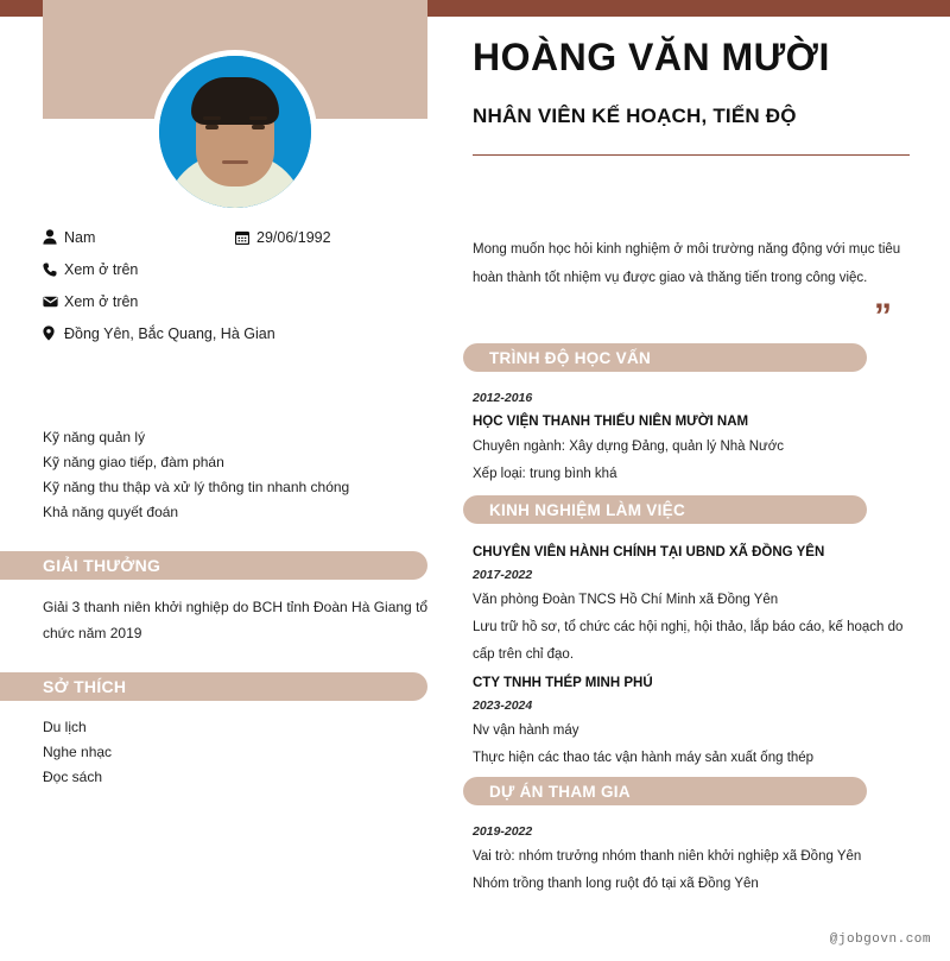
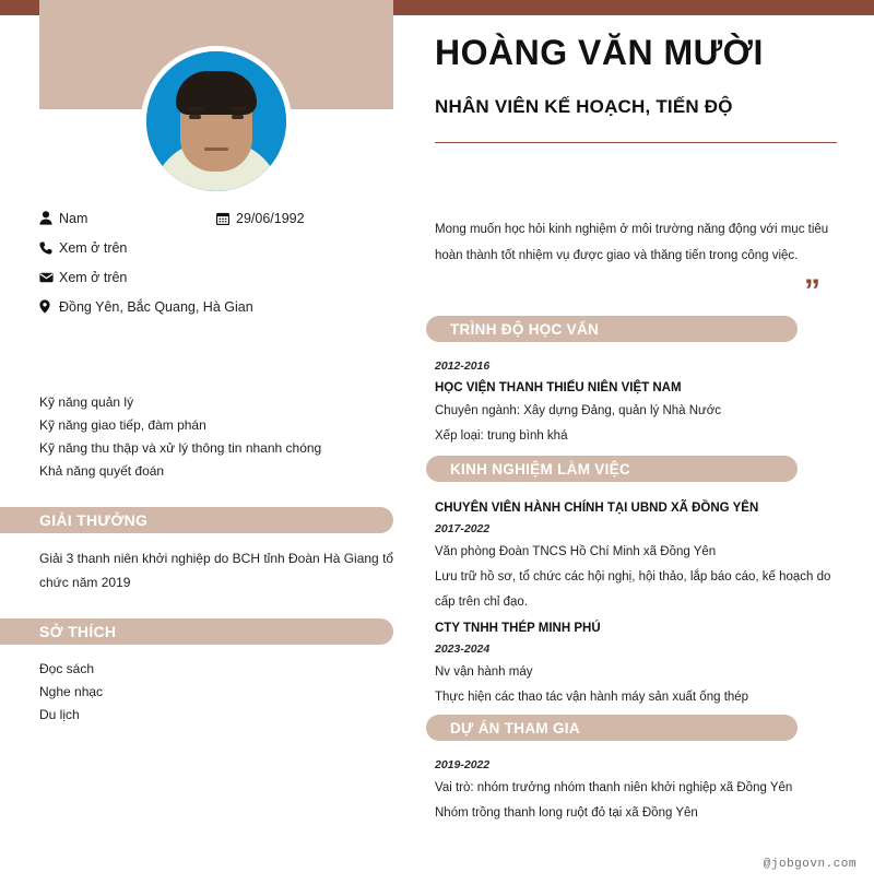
  Nam
  29/06/1992
  Xem ở trên
  Xem ở trên
  Đồng Yên, Bắc Quang, Hà Gian
  Kỹ năng quản lý
  Kỹ năng giao tiếp, đàm phán
  Kỹ năng thu thập và xử lý thông tin nhanh chóng
  Khả năng quyết đoán
  GIẢI THƯỞNG
  Giải 3 thanh niên khởi nghiệp do BCH tỉnh Đoàn Hà Giang tổ chức năm 2019
  SỞ THÍCH
- Du lịch
+ Đọc sách
  Nghe nhạc
- Đọc sách
+ Du lịch
  HOÀNG VĂN MƯỜI
  NHÂN VIÊN KẾ HOẠCH, TIẾN ĐỘ
  Mong muốn học hỏi kinh nghiệm ở môi trường năng động với mục tiêu hoàn thành tốt nhiệm vụ được giao và thăng tiến trong công việc.
  ”
  TRÌNH ĐỘ HỌC VẤN
  2012-2016
- HỌC VIỆN THANH THIẾU NIÊN MƯỜI NAM
+ HỌC VIỆN THANH THIẾU NIÊN VIỆT NAM
  Chuyên ngành: Xây dựng Đảng, quản lý Nhà Nước
  Xếp loại: trung bình khá
  KINH NGHIỆM LÀM VIỆC
  CHUYÊN VIÊN HÀNH CHÍNH TẠI UBND XÃ ĐỒNG YÊN
  2017-2022
  Văn phòng Đoàn TNCS Hồ Chí Minh xã Đồng Yên
  Lưu trữ hồ sơ, tổ chức các hội nghị, hội thảo, lắp báo cáo, kế hoạch do cấp trên chỉ đạo.
  CTY TNHH THÉP MINH PHÚ
  2023-2024
  Nv vận hành máy
  Thực hiện các thao tác vận hành máy sản xuất ống thép
  DỰ ÁN THAM GIA
  2019-2022
  Vai trò: nhóm trưởng nhóm thanh niên khởi nghiệp xã Đồng Yên
  Nhóm trồng thanh long ruột đỏ tại xã Đồng Yên
  @jobgovn.com
